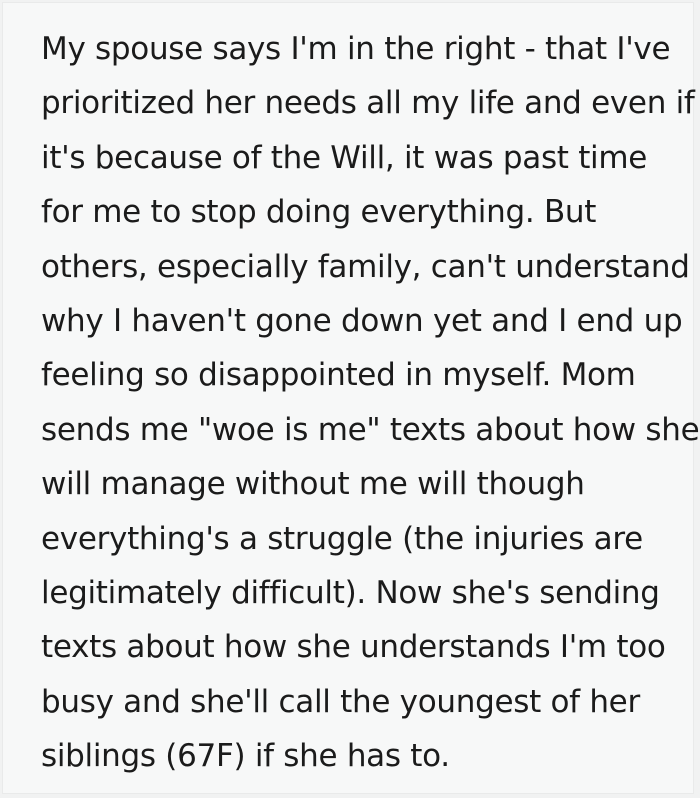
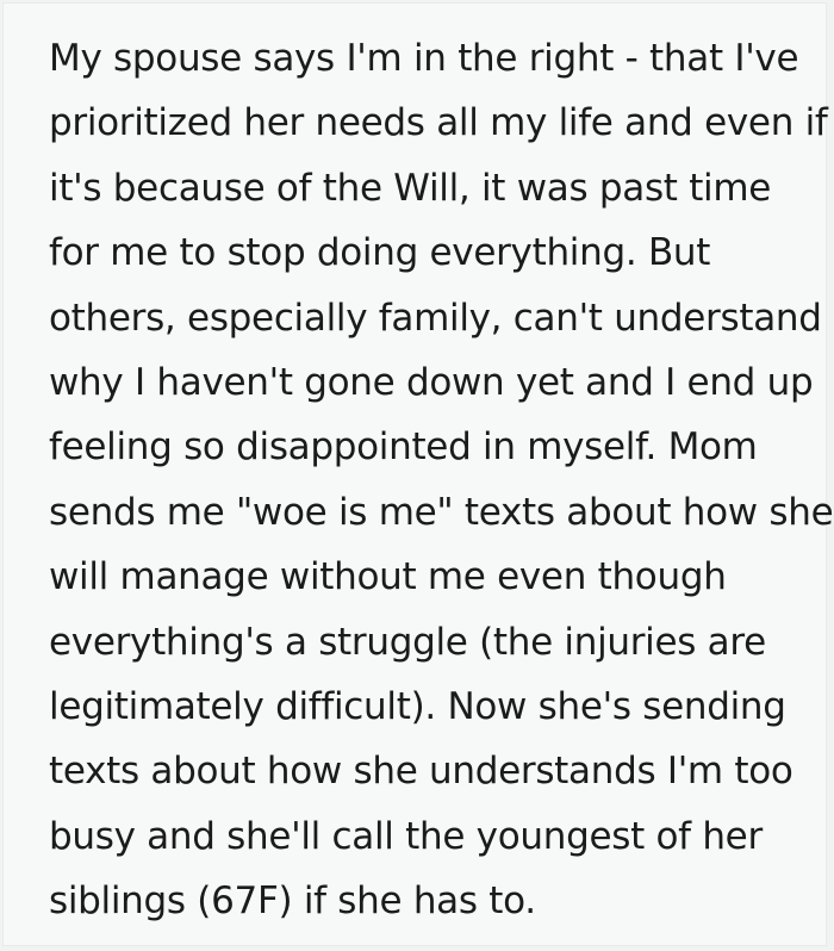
  My spouse says I'm in the right - that I've
  prioritized her needs all my life and even if
  it's because of the Will, it was past time
  for me to stop doing everything. But
  others, especially family, can't understand
  why I haven't gone down yet and I end up
  feeling so disappointed in myself. Mom
  sends me "woe is me" texts about how she
- will manage without me will though
+ will manage without me even though
  everything's a struggle (the injuries are
  legitimately difficult). Now she's sending
  texts about how she understands I'm too
  busy and she'll call the youngest of her
  siblings (67F) if she has to.
